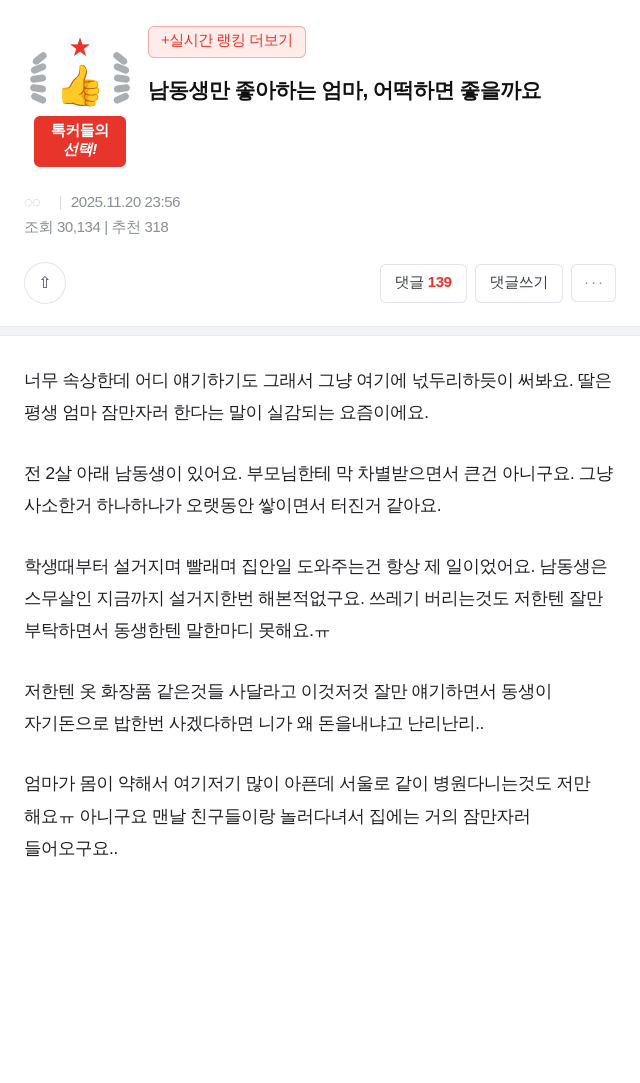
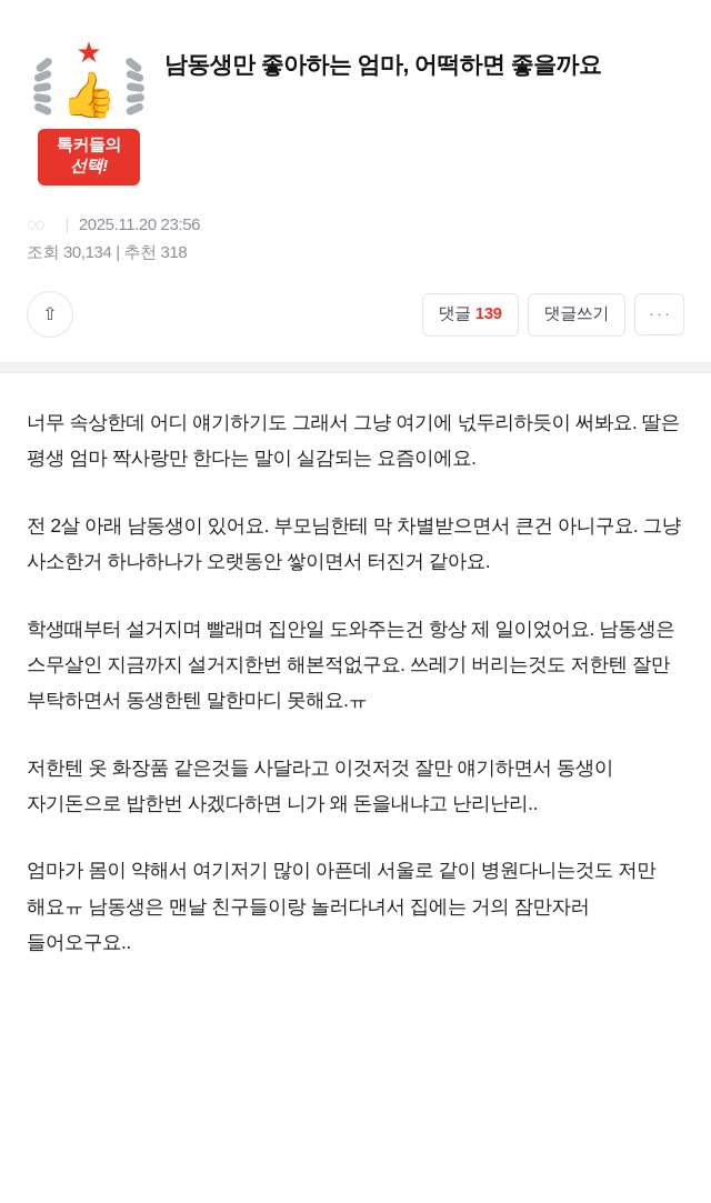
  ★
  👍
  톡커들의
  선택!
- +실시간 랭킹 더보기
  남동생만 좋아하는 엄마, 어떡하면 좋을까요
  ◌◌
  2025.11.20 23:56
  조회 30,134 | 추천 318
  ⇧
  댓글 139
  댓글쓰기
  ···
- 너무 속상한데 어디 얘기하기도 그래서 그냥 여기에 넋두리하듯이 써봐요. 딸은 평생 엄마 잠만자러 한다는 말이 실감되는 요즘이에요.
+ 너무 속상한데 어디 얘기하기도 그래서 그냥 여기에 넋두리하듯이 써봐요. 딸은 평생 엄마 짝사랑만 한다는 말이 실감되는 요즘이에요.
  전 2살 아래 남동생이 있어요. 부모님한테 막 차별받으면서 큰건 아니구요. 그냥 사소한거 하나하나가 오랫동안 쌓이면서 터진거 같아요.
  학생때부터 설거지며 빨래며 집안일 도와주는건 항상 제 일이었어요. 남동생은 스무살인 지금까지 설거지한번 해본적없구요. 쓰레기 버리는것도 저한텐 잘만 부탁하면서 동생한텐 말한마디 못해요.ㅠ
  저한텐 옷 화장품 같은것들 사달라고 이것저것 잘만 얘기하면서 동생이 자기돈으로 밥한번 사겠다하면 니가 왜 돈을내냐고 난리난리..
- 엄마가 몸이 약해서 여기저기 많이 아픈데 서울로 같이 병원다니는것도 저만 해요ㅠ 아니구요 맨날 친구들이랑 놀러다녀서 집에는 거의 잠만자러 들어오구요..
+ 엄마가 몸이 약해서 여기저기 많이 아픈데 서울로 같이 병원다니는것도 저만 해요ㅠ 남동생은 맨날 친구들이랑 놀러다녀서 집에는 거의 잠만자러 들어오구요..
